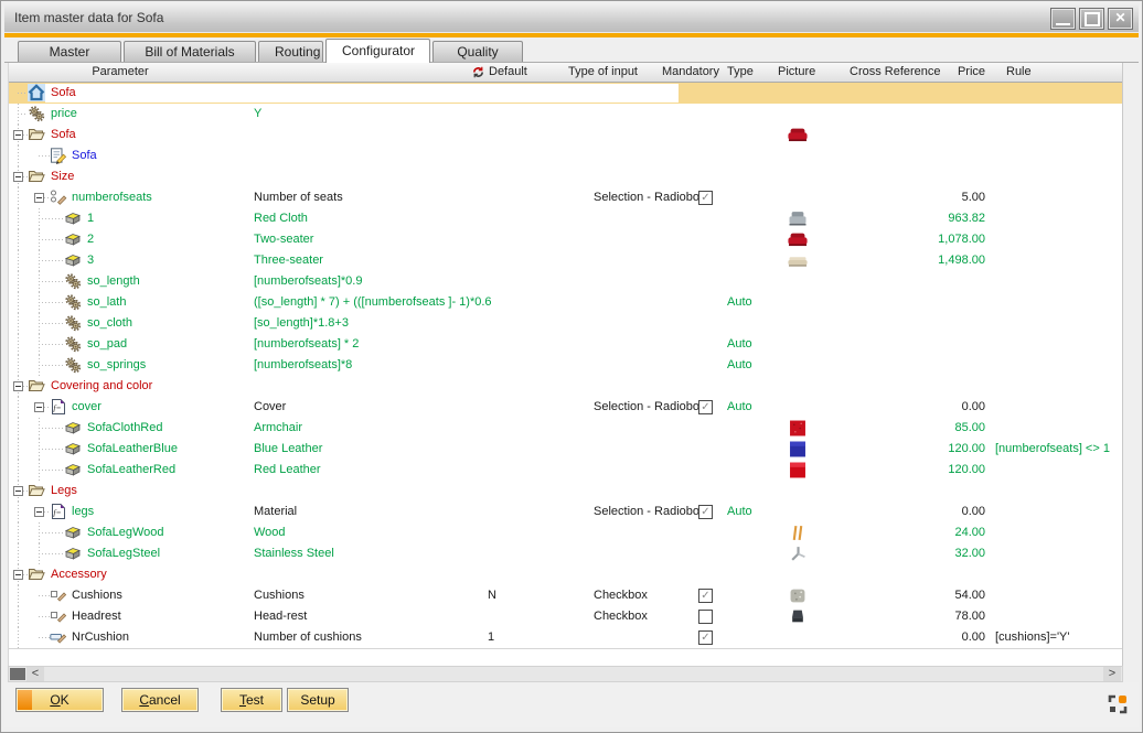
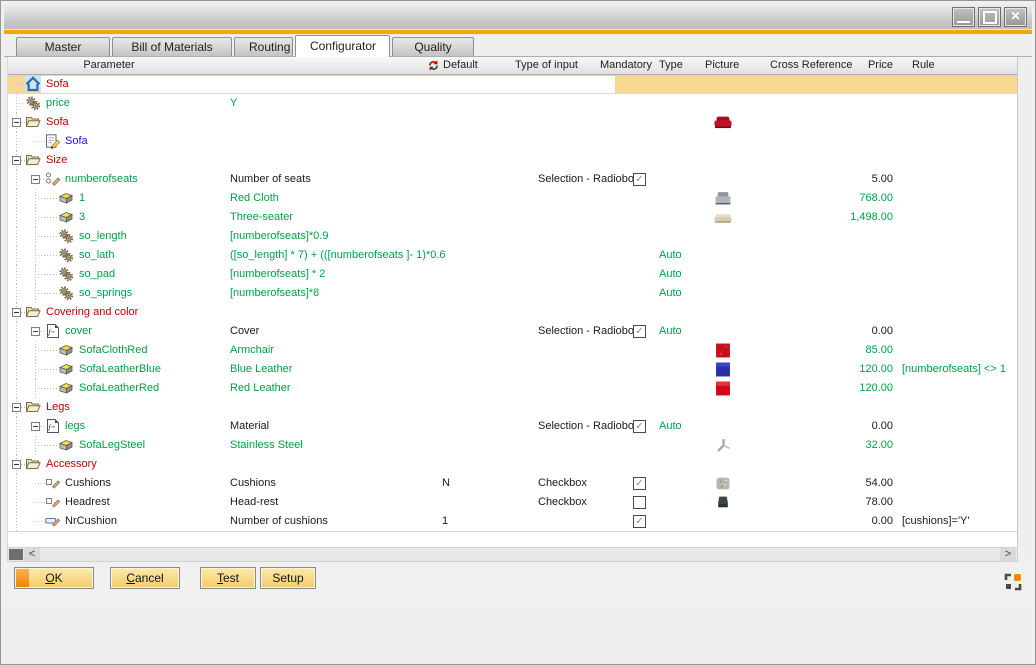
- Item master data for Sofa
  ✕
  Bill of Materials
  Routing
  Configurator
  Parameter
  Default
  Type of input
  Mandatory
  Type
  Picture
  Cross Reference
  Price
  Rule
  Sofa
  price
  Y
  Sofa
  Sofa
  Size
  numberofseats
  Number of seats
  Selection - Radiobo
  ✓
  5.00
  1
  Red Cloth
- 963.82
+ 768.00
- 2
- Two-seater
- 1,078.00
  3
  Three-seater
  1,498.00
  so_length
  [numberofseats]*0.9
  so_lath
  ([so_length] * 7) + (([numberofseats ]- 1)*0.6
  Auto
- so_cloth
- [so_length]*1.8+3
  so_pad
  [numberofseats] * 2
  Auto
  so_springs
  [numberofseats]*8
  Auto
  Covering and color
  f=
  cover
  Cover
  Selection - Radiobo
  ✓
  Auto
  0.00
  SofaClothRed
  Armchair
  85.00
  SofaLeatherBlue
  Blue Leather
  120.00
  [numberofseats] <> 1
  SofaLeatherRed
  Red Leather
  120.00
  Legs
  f=
  legs
  Material
  Selection - Radiobo
  ✓
  Auto
  0.00
- SofaLegWood
- Wood
- 24.00
  SofaLegSteel
  Stainless Steel
  32.00
  Accessory
  Cushions
  Cushions
  N
  Checkbox
  ✓
  54.00
  Headrest
  Head-rest
  Checkbox
  78.00
  NrCushion
  Number of cushions
  1
  ✓
  0.00
  [cushions]='Y'
  <
  >
  OK
  Cancel
  Test
  Setup
